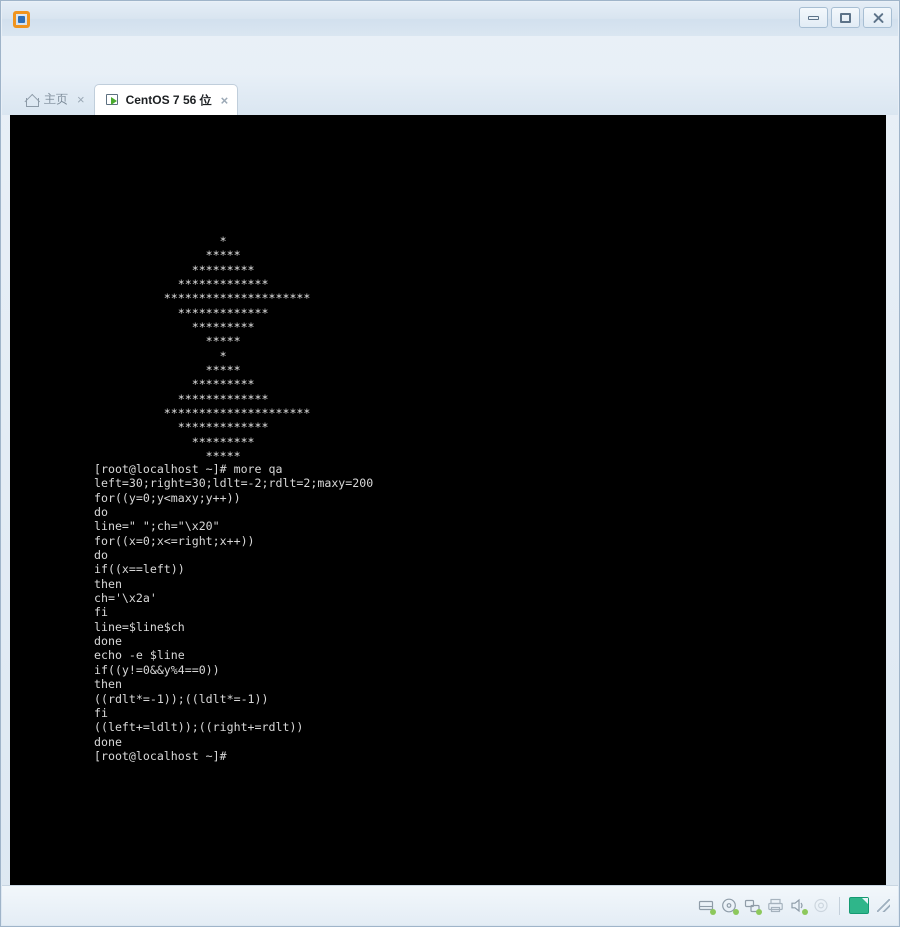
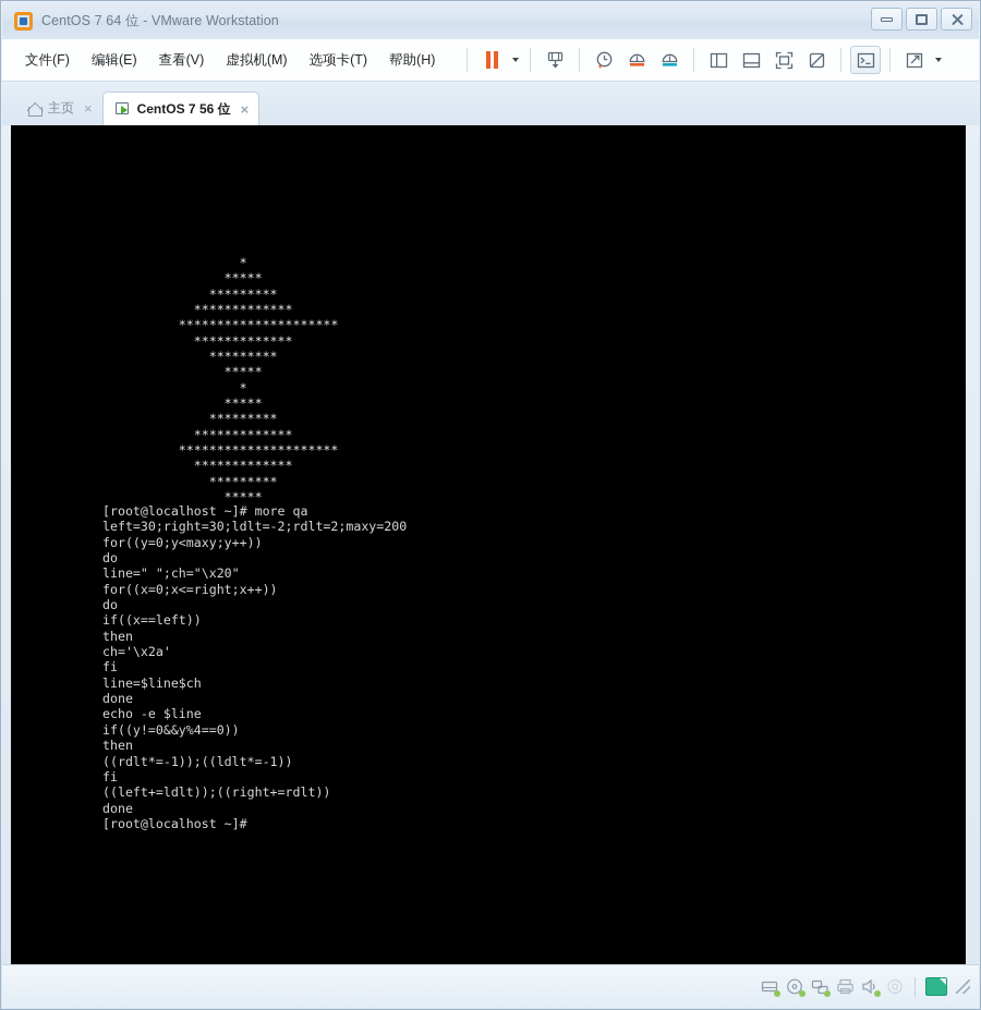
+ CentOS 7 64 位 - VMware Workstation
+ 文件(F)
+ 编辑(E)
+ 查看(V)
+ 虚拟机(M)
+ 选项卡(T)
+ 帮助(H)
  主页
  ×
  CentOS 7 56 位
  ×
  *
  *****
  *********
  *************
  *********************
  *************
  *********
  *****
  *
  *****
  *********
  *************
  *********************
  *************
  *********
  *****
  [root@localhost ~]# more qa
  left=30;right=30;ldlt=-2;rdlt=2;maxy=200
  for((y=0;y<maxy;y++))
  do
  line=" ";ch="\x20"
  for((x=0;x<=right;x++))
  do
  if((x==left))
  then
  ch='\x2a'
  fi
  line=$line$ch
  done
  echo -e $line
  if((y!=0&&y%4==0))
  then
  ((rdlt*=-1));((ldlt*=-1))
  fi
  ((left+=ldlt));((right+=rdlt))
  done
  [root@localhost ~]#
